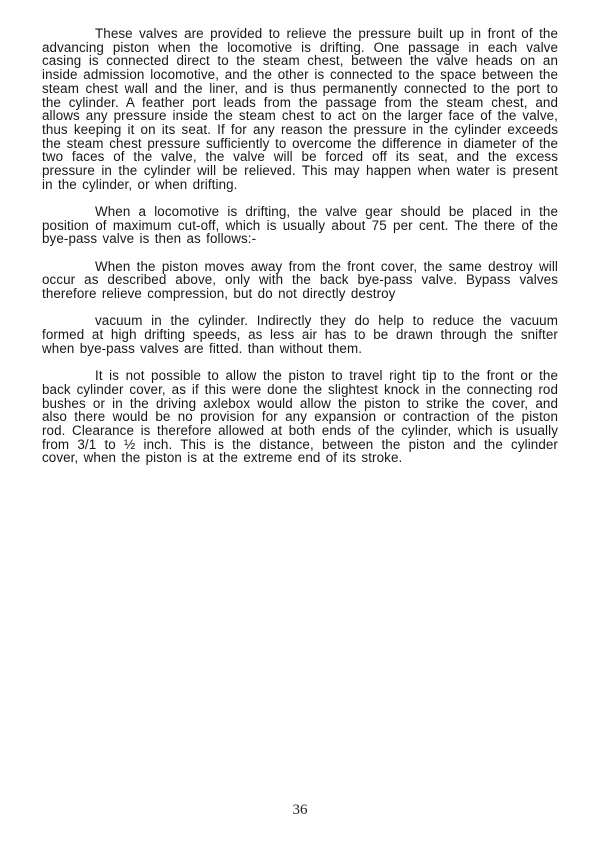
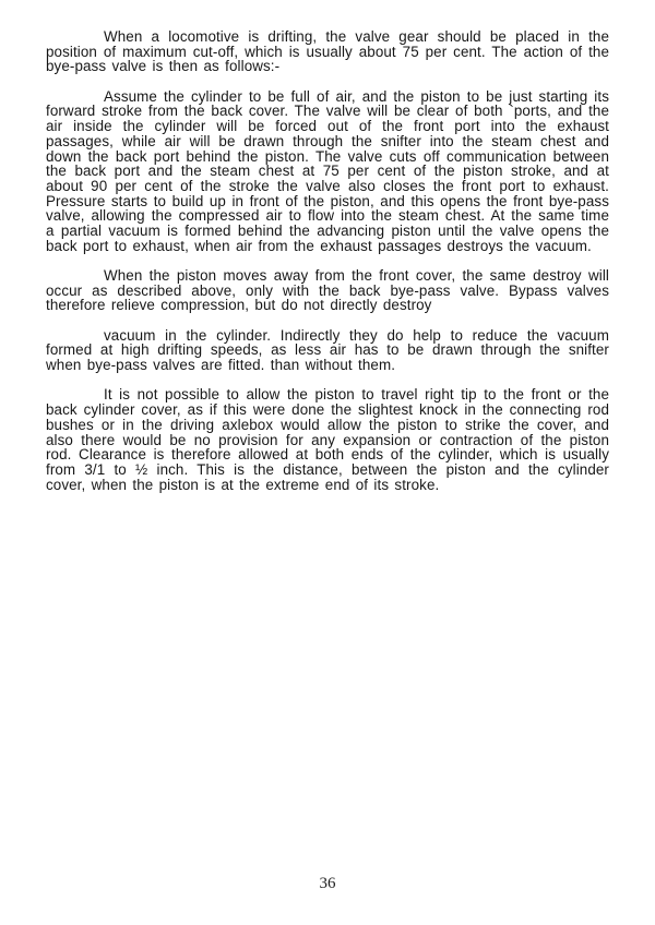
- These valves are provided to relieve the pressure built up in front of the advancing piston when the locomotive is drifting. One passage in each valve casing is connected direct to the steam chest, between the valve heads on an inside admission locomotive, and the other is connected to the space between the steam chest wall and the liner, and is thus permanently connected to the port to the cylinder. A feather port leads from the passage from the steam chest, and allows any pressure inside the steam chest to act on the larger face of the valve, thus keeping it on its seat. If for any reason the pressure in the cylinder exceeds the steam chest pressure sufficiently to overcome the difference in diameter of the two faces of the valve, the valve will be forced off its seat, and the excess pressure in the cylinder will be relieved. This may happen when water is present in the cylinder, or when drifting.
- When a locomotive is drifting, the valve gear should be placed in the position of maximum cut-off, which is usually about 75 per cent. The there of the bye-pass valve is then as follows:-
+ When a locomotive is drifting, the valve gear should be placed in the position of maximum cut-off, which is usually about 75 per cent. The action of the bye-pass valve is then as follows:-
+ Assume the cylinder to be full of air, and the piston to be just starting its forward stroke from the back cover. The valve will be clear of both `ports, and the air inside the cylinder will be forced out of the front port into the exhaust passages, while air will be drawn through the snifter into the steam chest and down the back port behind the piston. The valve cuts off communication between the back port and the steam chest at 75 per cent of the piston stroke, and at about 90 per cent of the stroke the valve also closes the front port to exhaust. Pressure starts to build up in front of the piston, and this opens the front bye-pass valve, allowing the compressed air to flow into the steam chest. At the same time a partial vacuum is formed behind the advancing piston until the valve opens the back port to exhaust, when air from the exhaust passages destroys the vacuum.
  When the piston moves away from the front cover, the same destroy will occur as described above, only with the back bye-pass valve. Bypass valves therefore relieve compression, but do not directly destroy
  vacuum in the cylinder. Indirectly they do help to reduce the vacuum formed at high drifting speeds, as less air has to be drawn through the snifter when bye-pass valves are fitted. than without them.
  It is not possible to allow the piston to travel right tip to the front or the back cylinder cover, as if this were done the slightest knock in the connecting rod bushes or in the driving axlebox would allow the piston to strike the cover, and also there would be no provision for any expansion or contraction of the piston rod. Clearance is therefore allowed at both ends of the cylinder, which is usually from 3/1 to ½ inch. This is the distance, between the piston and the cylinder cover, when the piston is at the extreme end of its stroke.
  36
